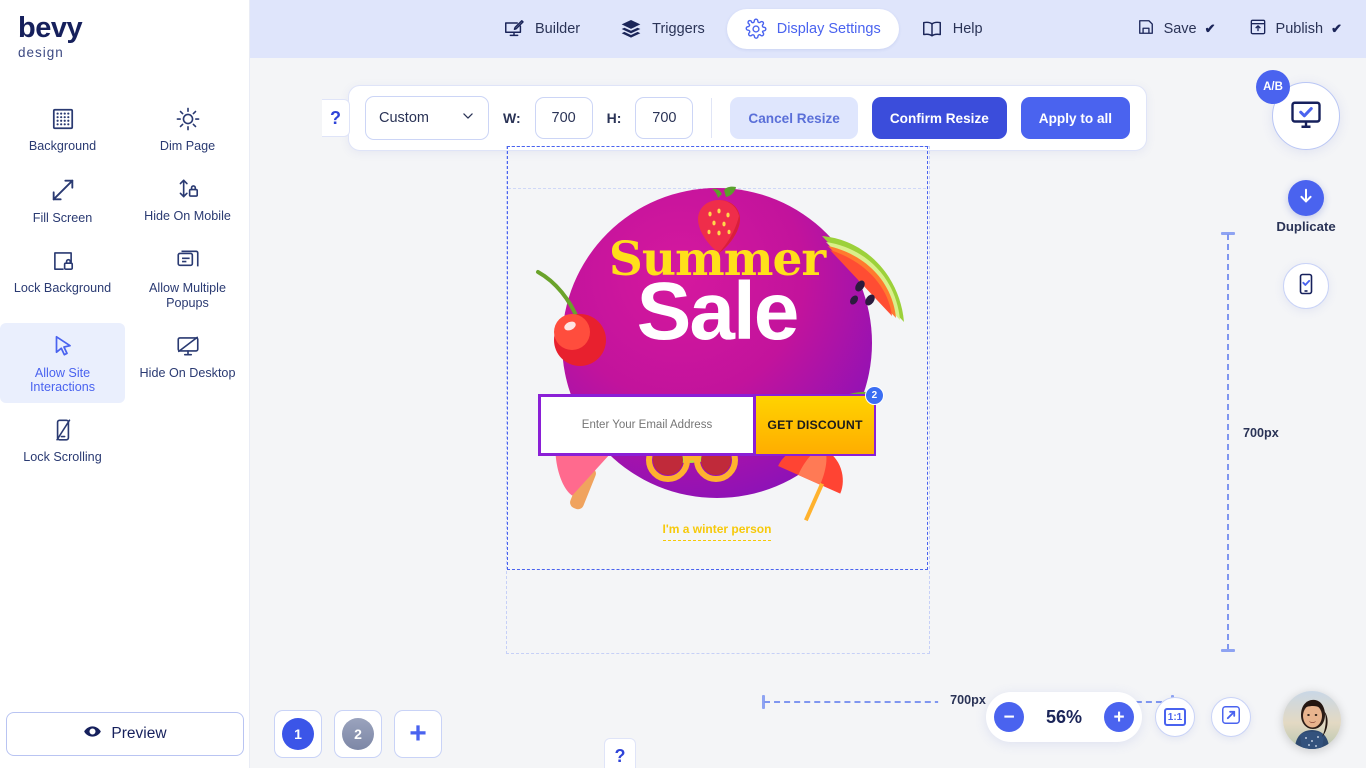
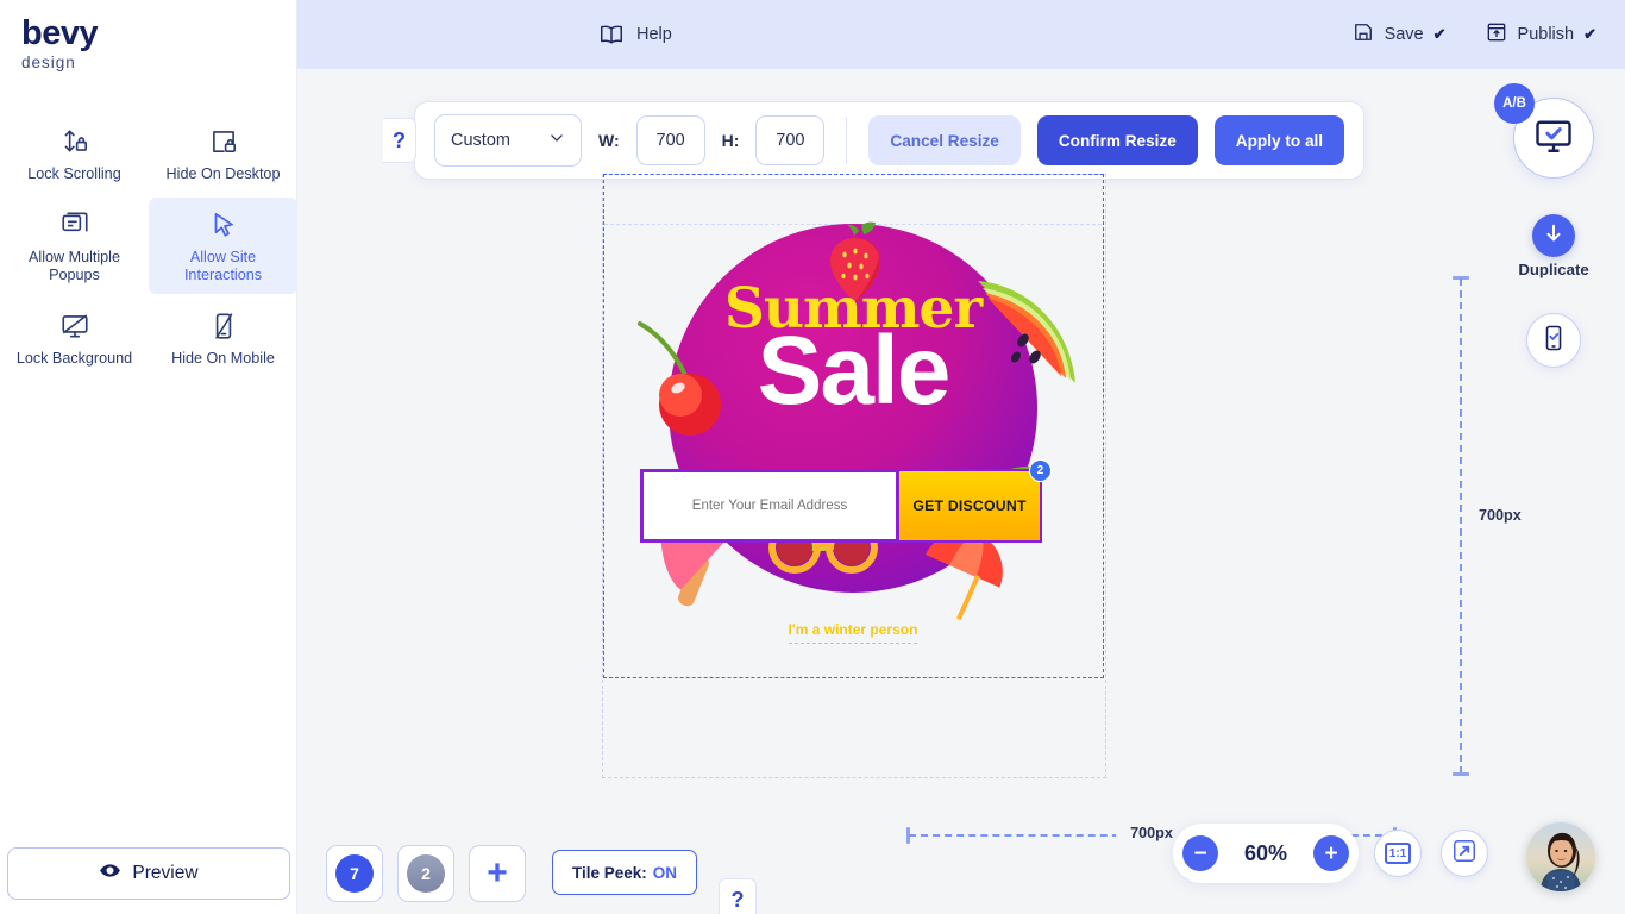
  bevy
  design
- Background
- Dim Page
- Fill Screen
- Hide On Mobile
+ Lock Scrolling
- Lock Background
+ Hide On Desktop
  Allow Multiple Popups
  Allow Site Interactions
- Hide On Desktop
+ Lock Background
- Lock Scrolling
+ Hide On Mobile
  Preview
- Builder
- Triggers
- Display Settings
  Help
  Save
  ✔
  Publish
  ✔
  ?
  Custom
  W:
  700
  H:
  700
  Cancel Resize
  Confirm Resize
  Apply to all
  Summer
  Sale
  Enter Your Email Address
  GET DISCOUNT
  2
  I'm a winter person
  700px
  700px
  A/B
  Duplicate
  −
- 56%
+ 60%
  +
  1:1
- 1
+ 7
  2
  +
+ Tile Peek:
+ ON
  ?
